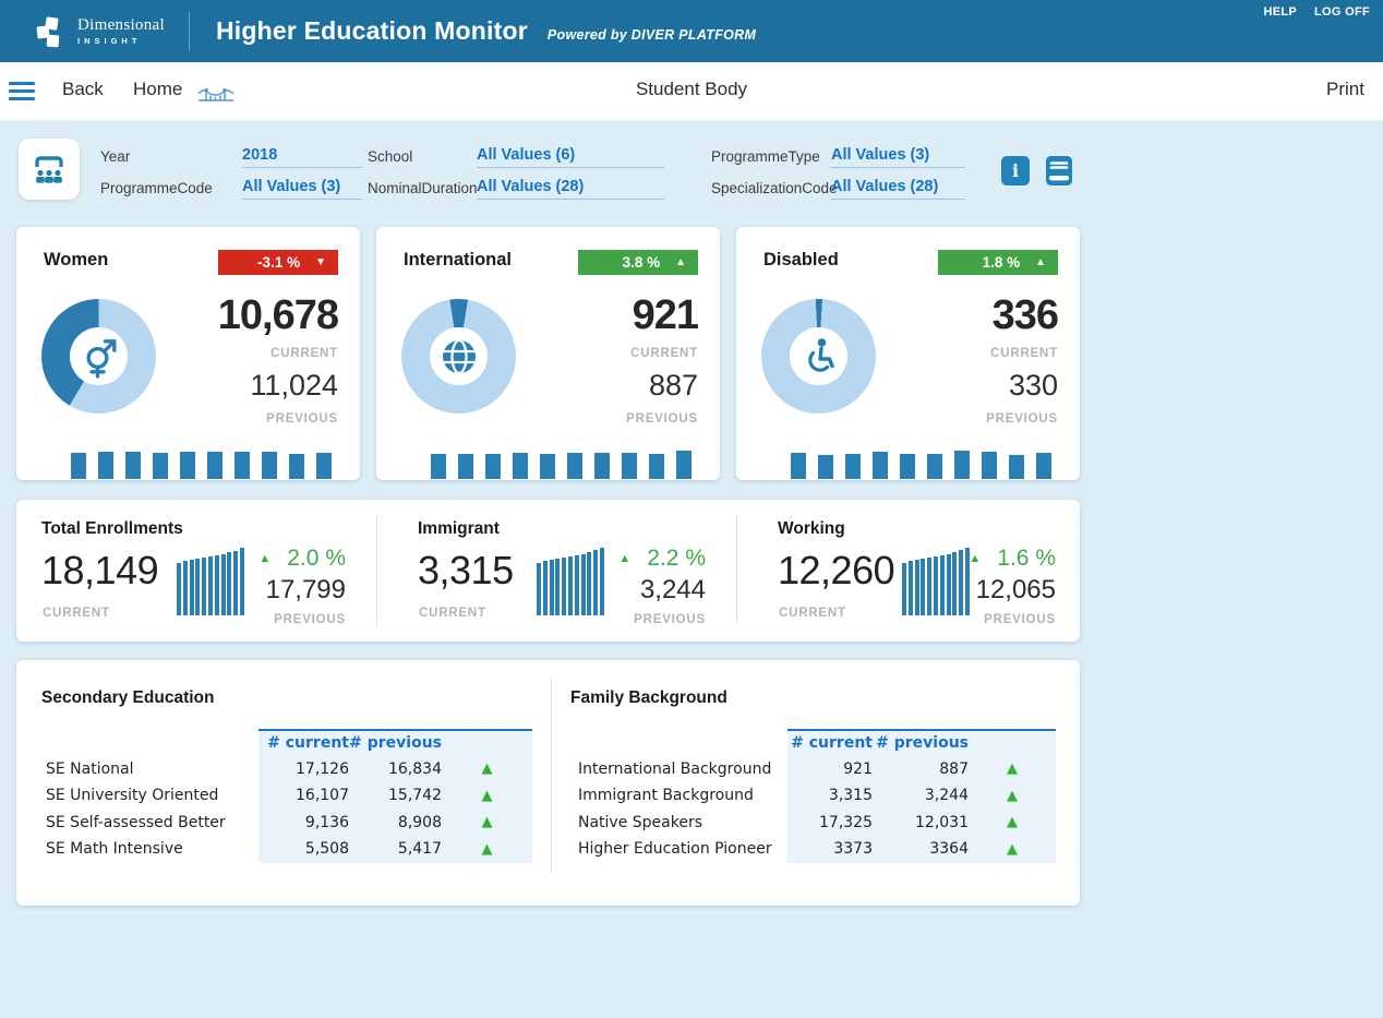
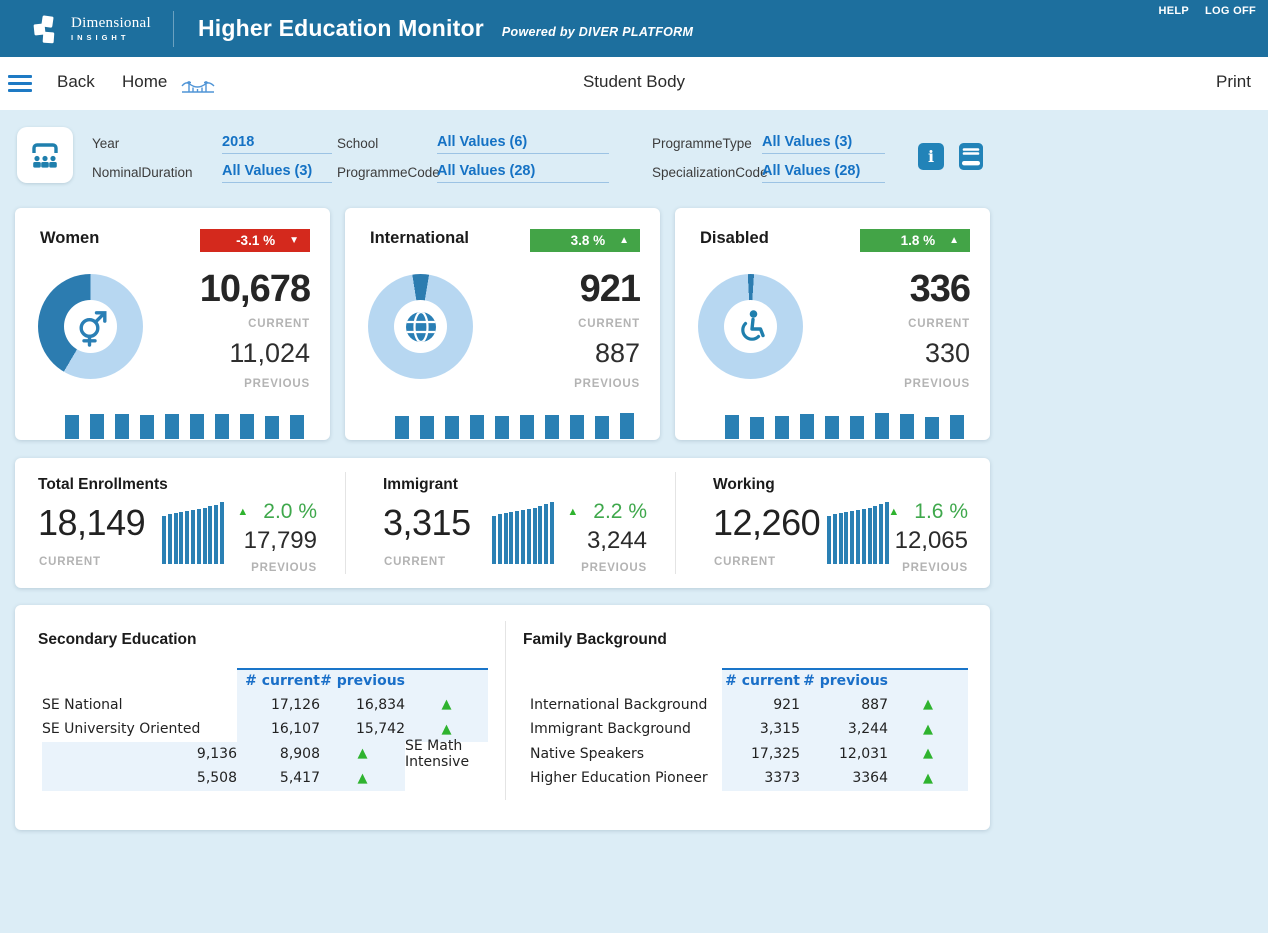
  Dimensional
  INSIGHT
  Higher Education Monitor
  Powered by DIVER PLATFORM
  HELP
  LOG OFF
  Back
  Home
  Student Body
  Print
  Year
  2018
- ProgrammeCode
+ NominalDuration
  All Values (3)
  School
  All Values (6)
- NominalDuration
+ ProgrammeCode
  All Values (28)
  ProgrammeType
  All Values (3)
  SpecializationCod
  All Values (28)
  i
  Women
  -3.1 %
  ▼
  10,678
  CURRENT
  11,024
  PREVIOUS
  International
  3.8 %
  ▲
  921
  CURRENT
  887
  PREVIOUS
  Disabled
  1.8 %
  ▲
  336
  CURRENT
  330
  PREVIOUS
  Total Enrollments
  18,149
  CURRENT
  ▲
  2.0 %
  17,799
  PREVIOUS
  Immigrant
  3,315
  CURRENT
  ▲
  2.2 %
  3,244
  PREVIOUS
  Working
  12,260
  CURRENT
  ▲
  1.6 %
  12,065
  PREVIOUS
  Secondary Education
  Family Background
  # current
  # previous
  SE National
  17,126
  16,834
  ▲
  SE University Oriented
  16,107
  15,742
  ▲
- SE Self-assessed Better
  9,136
  8,908
  ▲
  SE Math Intensive
  5,508
  5,417
  ▲
  # current
  # previous
  International Background
  921
  887
  ▲
  Immigrant Background
  3,315
  3,244
  ▲
  Native Speakers
  17,325
  12,031
  ▲
  Higher Education Pioneer
  3373
  3364
  ▲
